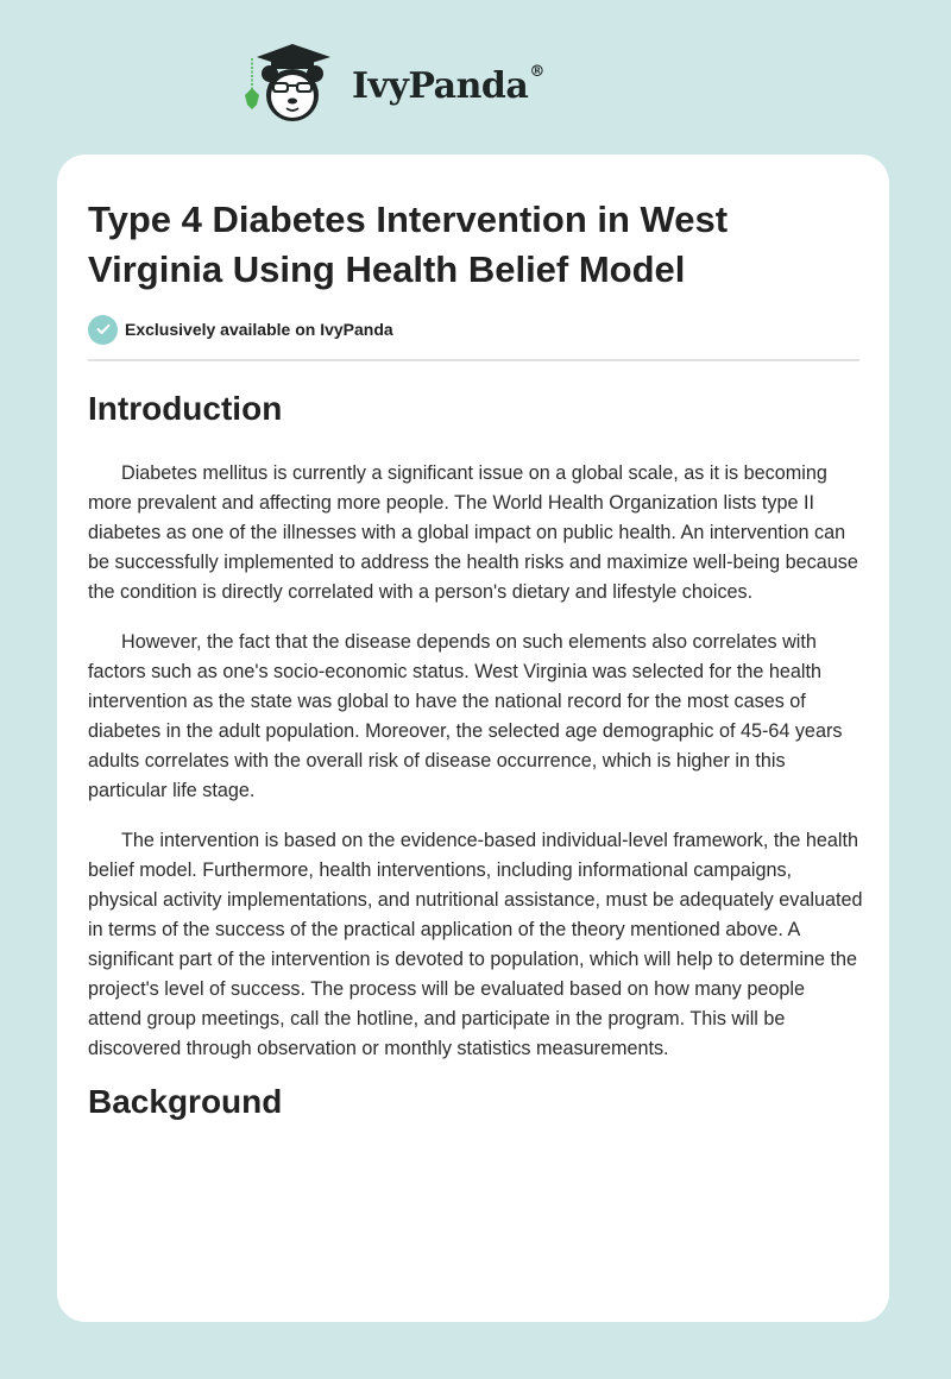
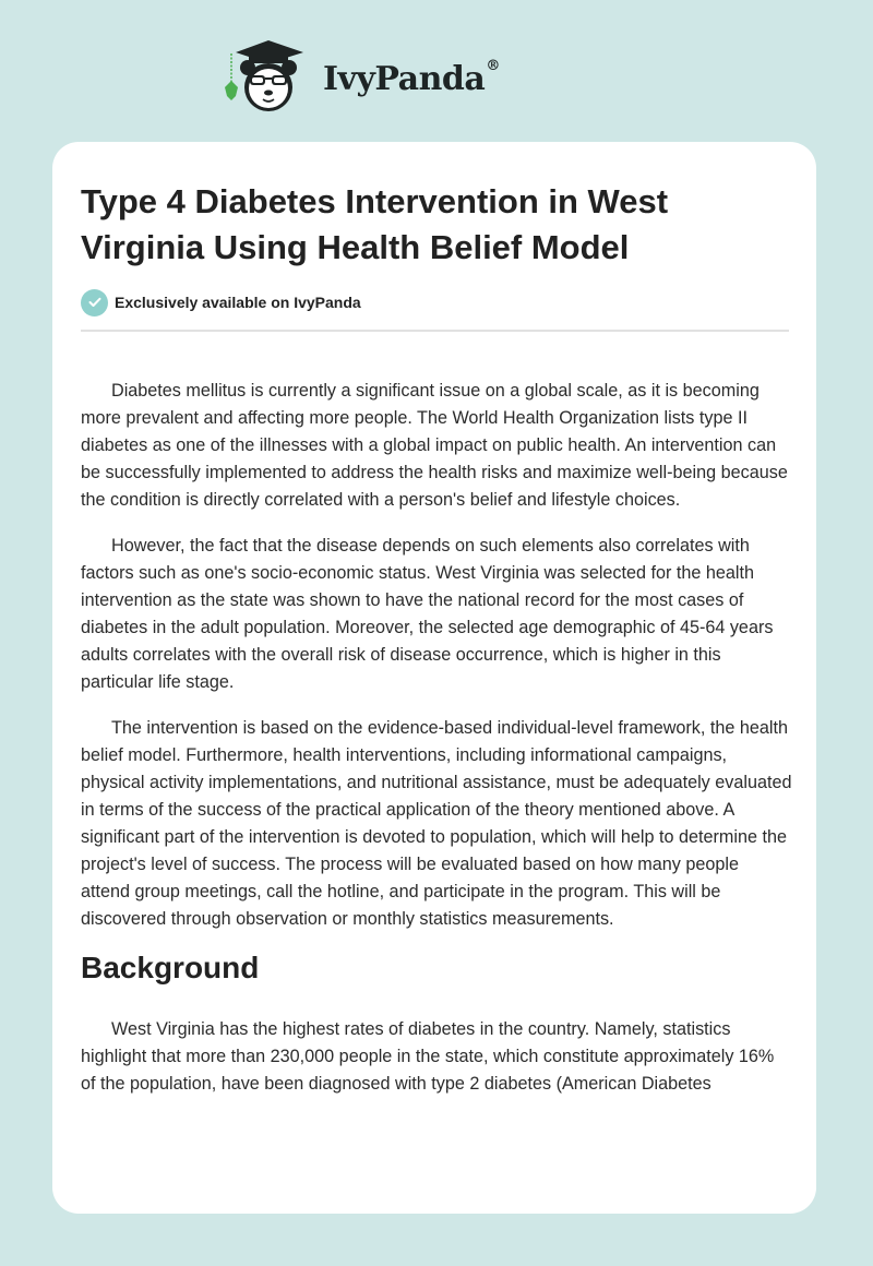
  IvyPanda®
  Type 4 Diabetes Intervention in West Virginia Using Health Belief Model
  Exclusively available on IvyPanda
- Introduction
- Diabetes mellitus is currently a significant issue on a global scale, as it is becoming more prevalent and affecting more people. The World Health Organization lists type II diabetes as one of the illnesses with a global impact on public health. An intervention can be successfully implemented to address the health risks and maximize well-being because the condition is directly correlated with a person's dietary and lifestyle choices.
+ Diabetes mellitus is currently a significant issue on a global scale, as it is becoming more prevalent and affecting more people. The World Health Organization lists type II diabetes as one of the illnesses with a global impact on public health. An intervention can be successfully implemented to address the health risks and maximize well-being because the condition is directly correlated with a person's belief and lifestyle choices.
- However, the fact that the disease depends on such elements also correlates with factors such as one's socio-economic status. West Virginia was selected for the health intervention as the state was global to have the national record for the most cases of diabetes in the adult population. Moreover, the selected age demographic of 45-64 years adults correlates with the overall risk of disease occurrence, which is higher in this particular life stage.
+ However, the fact that the disease depends on such elements also correlates with factors such as one's socio-economic status. West Virginia was selected for the health intervention as the state was shown to have the national record for the most cases of diabetes in the adult population. Moreover, the selected age demographic of 45-64 years adults correlates with the overall risk of disease occurrence, which is higher in this particular life stage.
  The intervention is based on the evidence-based individual-level framework, the health belief model. Furthermore, health interventions, including informational campaigns, physical activity implementations, and nutritional assistance, must be adequately evaluated in terms of the success of the practical application of the theory mentioned above. A significant part of the intervention is devoted to population, which will help to determine the project's level of success. The process will be evaluated based on how many people attend group meetings, call the hotline, and participate in the program. This will be discovered through observation or monthly statistics measurements.
  Background
+ West Virginia has the highest rates of diabetes in the country. Namely, statistics highlight that more than 230,000 people in the state, which constitute approximately 16% of the population, have been diagnosed with type 2 diabetes (American Diabetes
